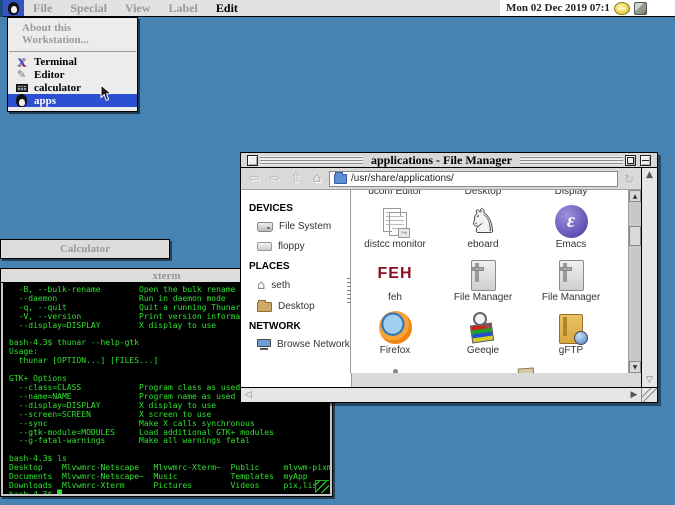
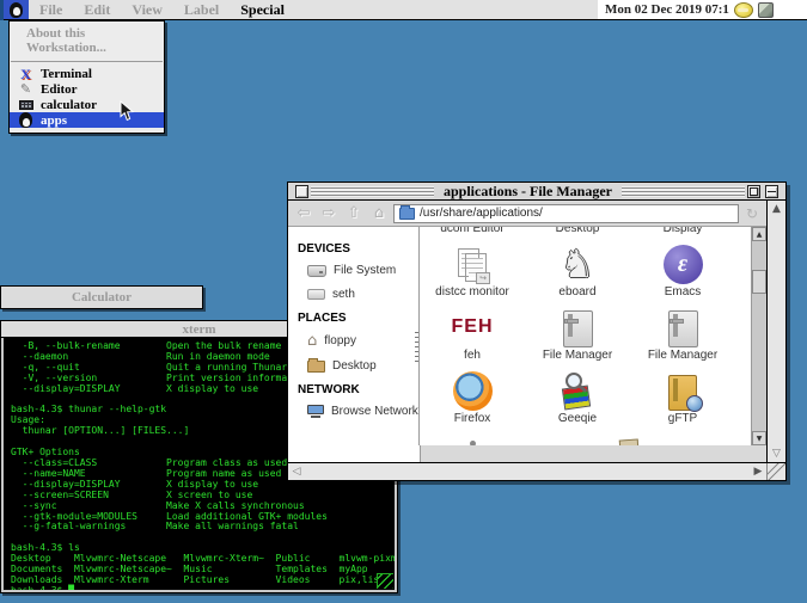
  File
- Special
+ Edit
  View
  Label
- Edit
+ Special
  Mon 02 Dec 2019 07:1
  About this Workstation...
  X
  Terminal
  ✎
  Editor
  calculator
  apps
  Calculator
  xterm
  -B, --bulk-rename Open the bulk rename
  --daemon Run in daemon mode
  -q, --quit Quit a running Thunar
  -V, --version Print version informa
  --display=DISPLAY X display to use
  bash-4.3$ thunar --help-gtk
  Usage:
  thunar [OPTION...] [FILES...]
  GTK+ Options
  --class=CLASS Program class as used
  --name=NAME Program name as used
  --display=DISPLAY X display to use
  --screen=SCREEN X screen to use
  --sync Make X calls synchronous
  --gtk-module=MODULES Load additional GTK+ modules
  --g-fatal-warnings Make all warnings fatal
  bash-4.3$ ls
  Desktop Mlvwmrc-Netscape Mlvwmrc-Xterm~ Public mlvwm-pixm
  Documents Mlvwmrc-Netscape~ Music Templates myApp
  Downloads Mlvwmrc-Xterm Pictures Videos pix,li
  applications - File Manager
  ⇦
  ⇨
  ⇧
  ⌂
  /usr/share/applications/
  ↻
  DEVICES
  File System
- floppy
+ seth
  PLACES
  ⌂
- seth
+ floppy
  Desktop
  NETWORK
  Browse Network
  dconf Editor
  Desktop
  Display
  ↪
  distcc monitor
  ♞
  eboard
  ε
  Emacs
  FEH
  feh
  File Manager
  File Manager
  Firefox
  Geeqie
  gFTP
  ▲
  ▽
  ◁
  ▶
